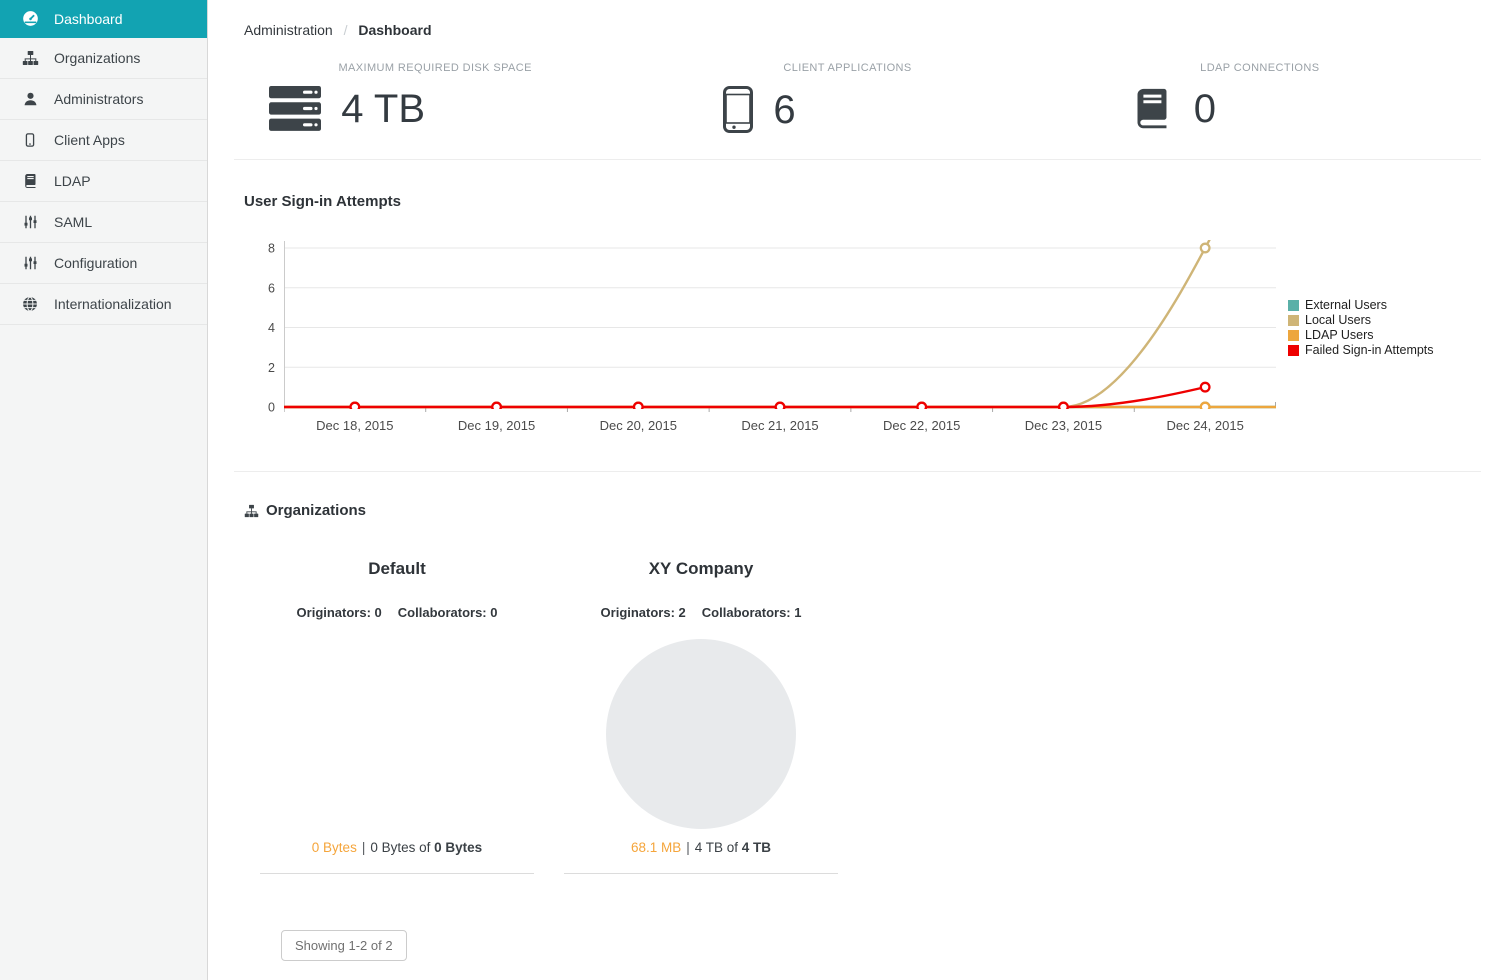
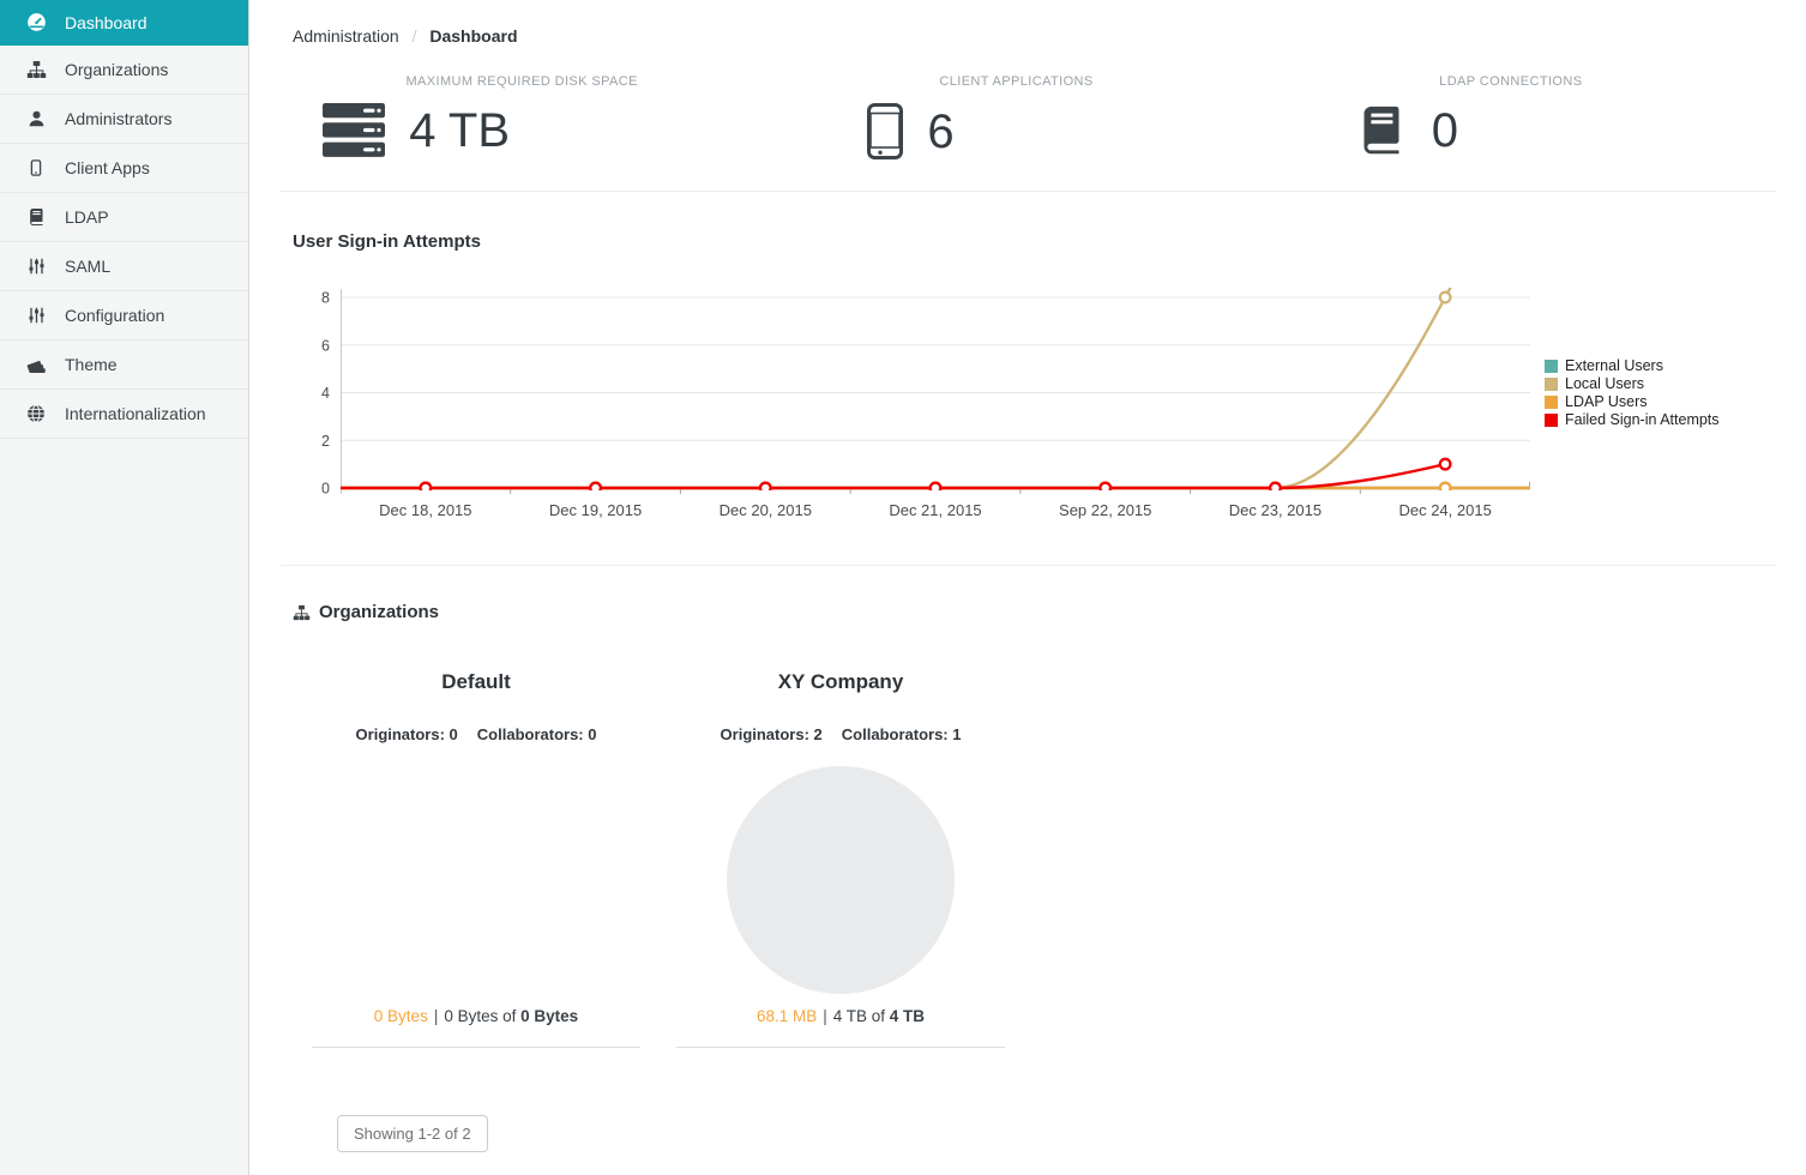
  Dashboard
  Organizations
  Administrators
  Client Apps
  LDAP
  SAML
  Configuration
+ Theme
  Internationalization
  Administration / Dashboard
  MAXIMUM REQUIRED DISK SPACE
  4 TB
  CLIENT APPLICATIONS
  6
  LDAP CONNECTIONS
  0
  User Sign-in Attempts
  0
  2
  4
  6
  8
  Dec 18, 2015
  Dec 19, 2015
  Dec 20, 2015
  Dec 21, 2015
- Dec 22, 2015
+ Sep 22, 2015
  Dec 23, 2015
  Dec 24, 2015
  External Users
  Local Users
  LDAP Users
  Failed Sign-in Attempts
  Organizations
  Default
  Originators: 0
  Collaborators: 0
  0 Bytes | 0 Bytes of 0 Bytes
  XY Company
  Originators: 2
  Collaborators: 1
  68.1 MB | 4 TB of 4 TB
  Showing 1-2 of 2
